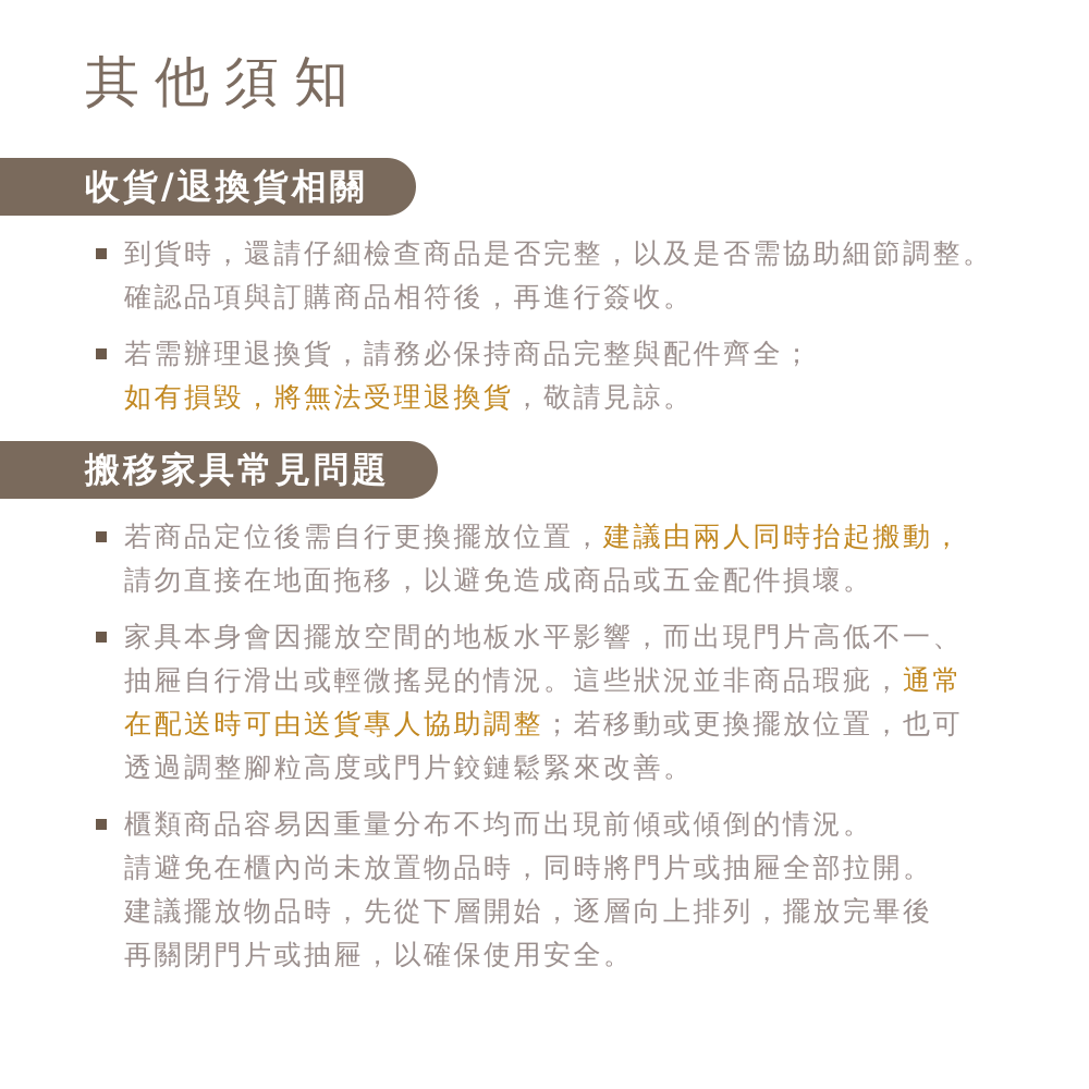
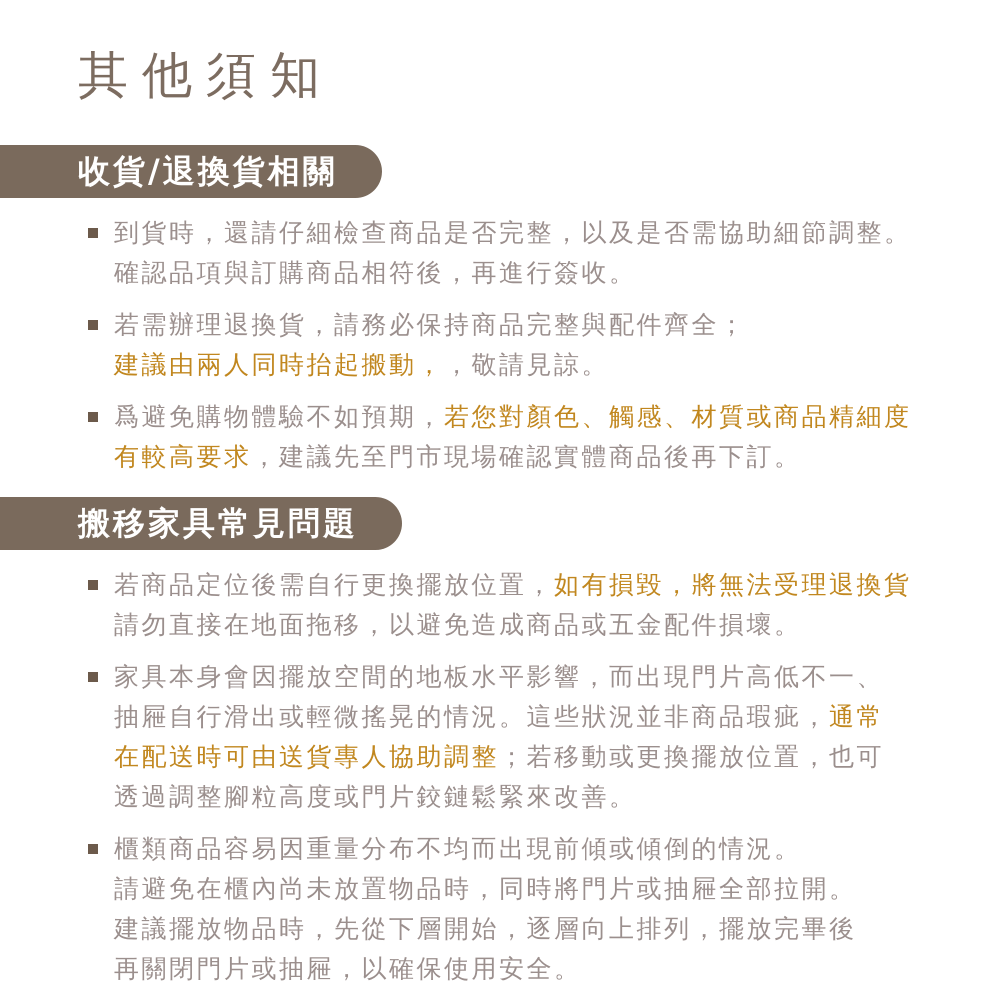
  其他須知
  收貨/退換貨相關
  到貨時，還請仔細檢查商品是否完整，以及是否需協助細節調整。
  確認品項與訂購商品相符後，再進行簽收。
  若需辦理退換貨，請務必保持商品完整與配件齊全；
- 如有損毀，將無法受理退換貨，敬請見諒。
+ 建議由兩人同時抬起搬動，，敬請見諒。
+ 爲避免購物體驗不如預期，若您對顏色、觸感、材質或商品精細度
+ 有較高要求，建議先至門市現場確認實體商品後再下訂。
  搬移家具常見問題
- 若商品定位後需自行更換擺放位置，建議由兩人同時抬起搬動，
+ 若商品定位後需自行更換擺放位置，如有損毀，將無法受理退換貨
  請勿直接在地面拖移，以避免造成商品或五金配件損壞。
  家具本身會因擺放空間的地板水平影響，而出現門片高低不一、
  抽屜自行滑出或輕微搖晃的情況。這些狀況並非商品瑕疵，通常
  在配送時可由送貨專人協助調整；若移動或更換擺放位置，也可
  透過調整腳粒高度或門片鉸鏈鬆緊來改善。
  櫃類商品容易因重量分布不均而出現前傾或傾倒的情況。
  請避免在櫃內尚未放置物品時，同時將門片或抽屜全部拉開。
  建議擺放物品時，先從下層開始，逐層向上排列，擺放完畢後
  再關閉門片或抽屜，以確保使用安全。
